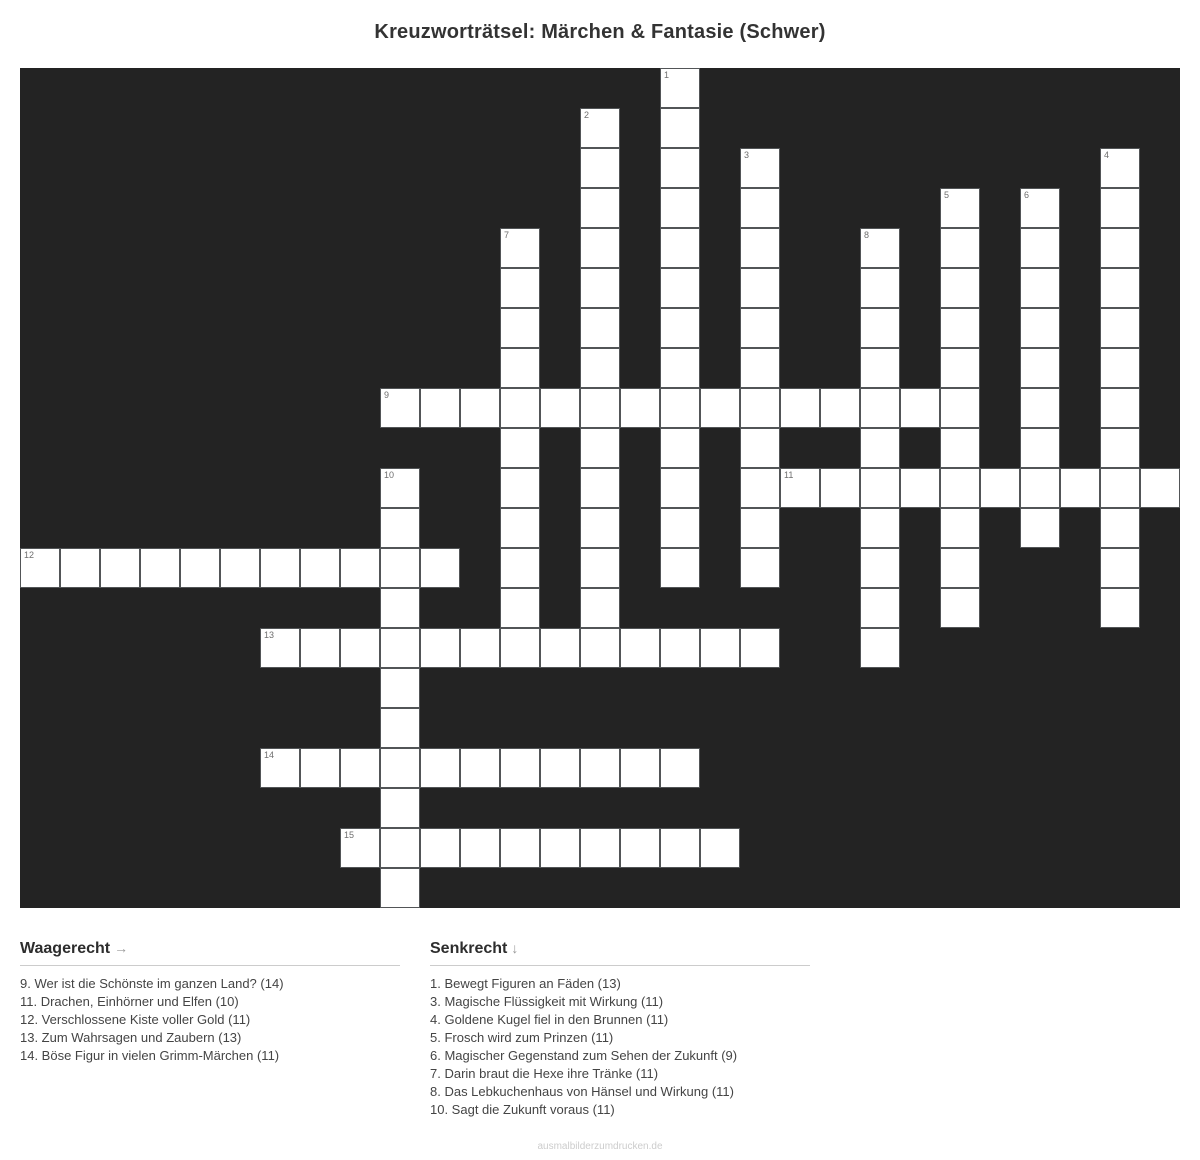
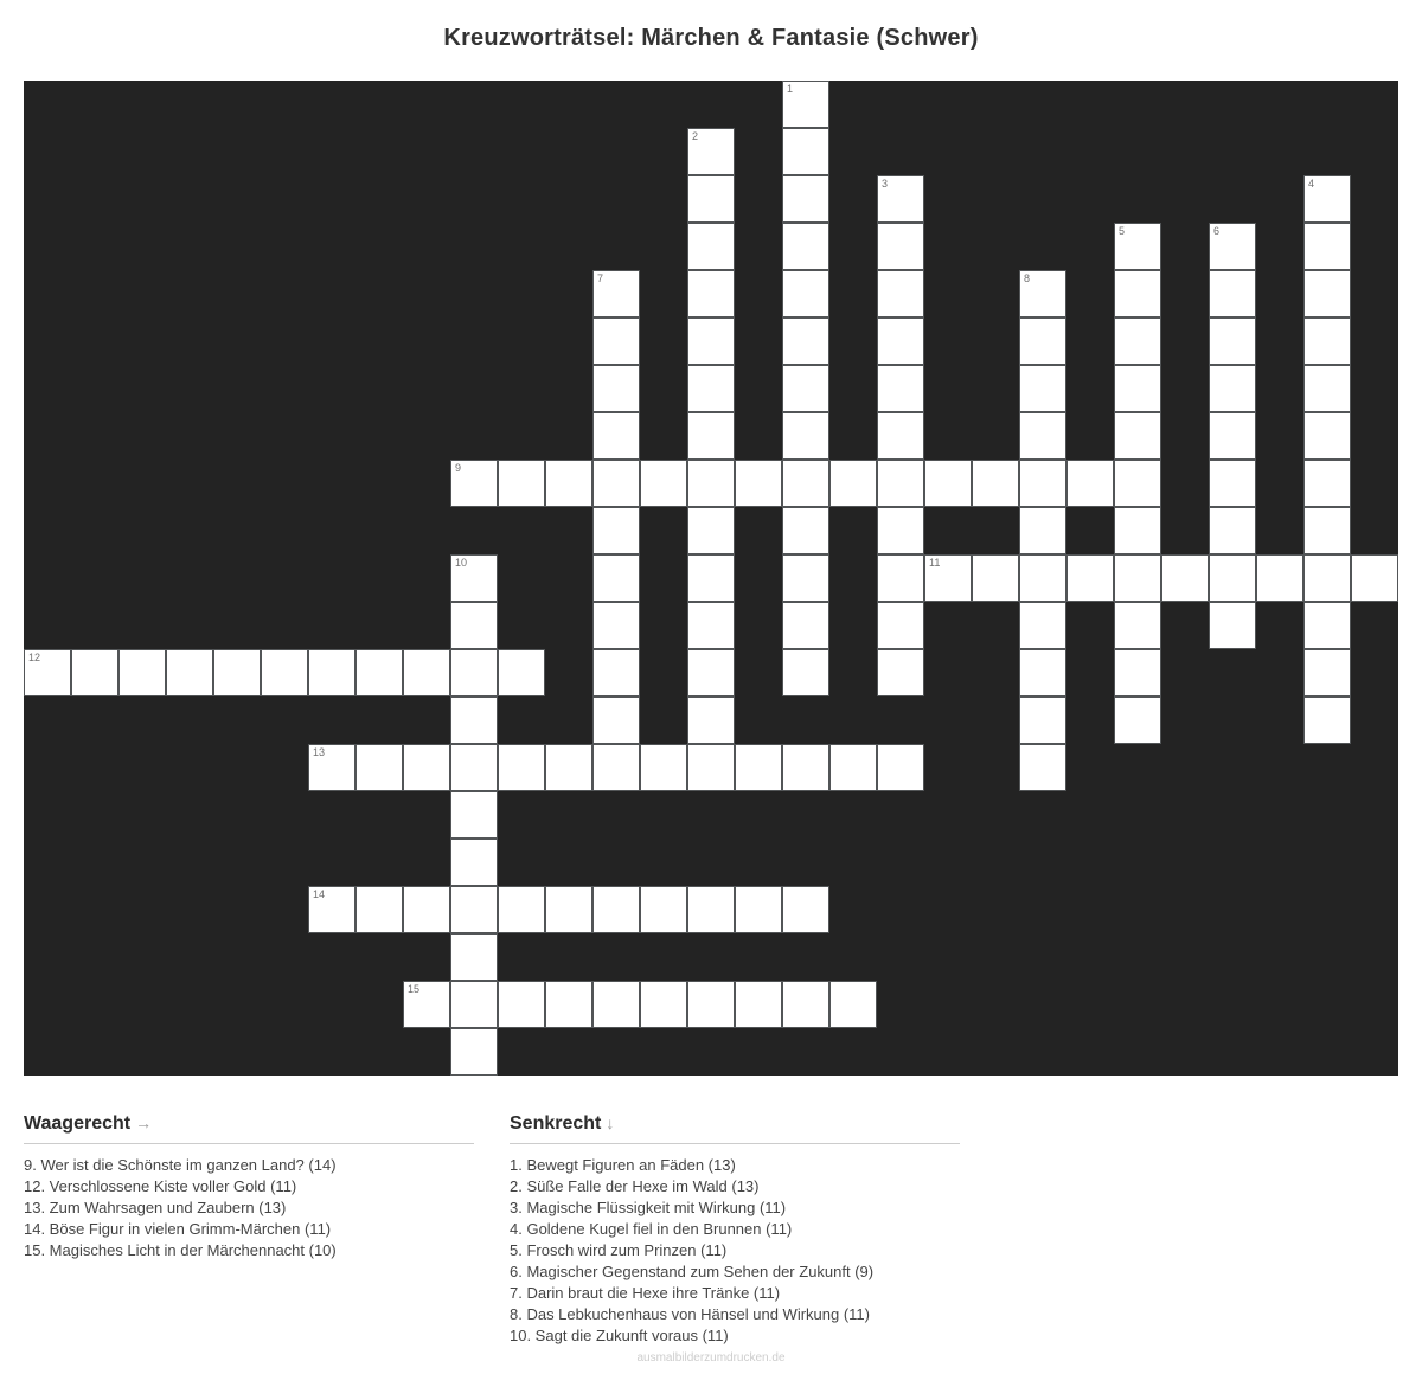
  Kreuzworträtsel: Märchen & Fantasie (Schwer)
  1
  2
  3
  4
  5
  6
  7
  8
  9
  10
  11
  12
  13
  14
  15
  Waagerecht →
  9. Wer ist die Schönste im ganzen Land? (14)
- 11. Drachen, Einhörner und Elfen (10)
  12. Verschlossene Kiste voller Gold (11)
  13. Zum Wahrsagen und Zaubern (13)
  14. Böse Figur in vielen Grimm-Märchen (11)
+ 15. Magisches Licht in der Märchennacht (10)
  Senkrecht ↓
  1. Bewegt Figuren an Fäden (13)
+ 2. Süße Falle der Hexe im Wald (13)
  3. Magische Flüssigkeit mit Wirkung (11)
  4. Goldene Kugel fiel in den Brunnen (11)
  5. Frosch wird zum Prinzen (11)
  6. Magischer Gegenstand zum Sehen der Zukunft (9)
  7. Darin braut die Hexe ihre Tränke (11)
  8. Das Lebkuchenhaus von Hänsel und Wirkung (11)
  10. Sagt die Zukunft voraus (11)
  ausmalbilderzumdrucken.de
